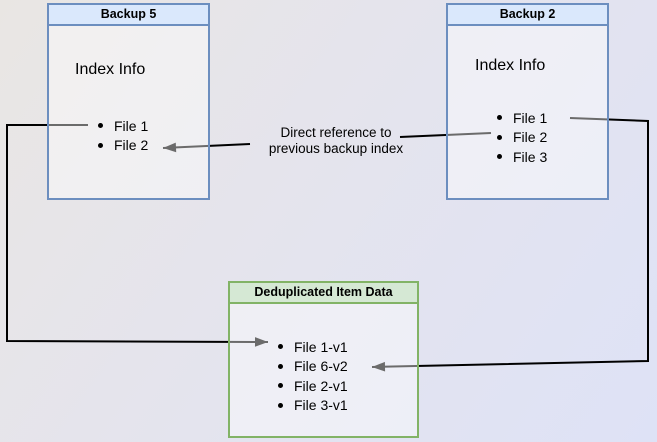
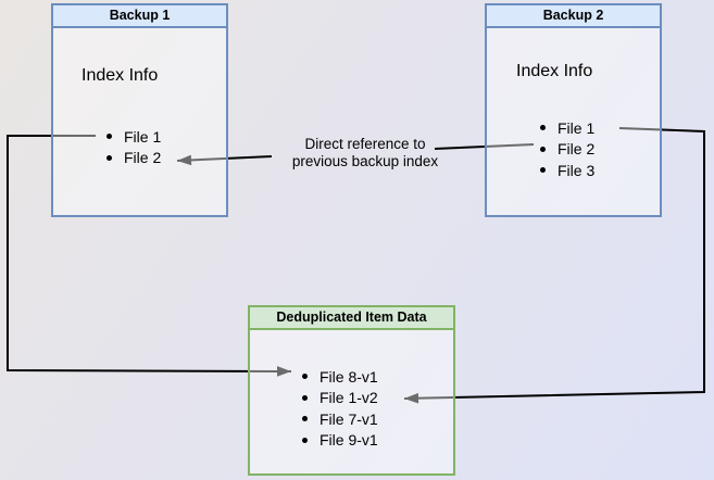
- Backup 5
+ Backup 1
  Index Info
  File 1
  File 2
  Backup 2
  Index Info
  File 1
  File 2
  File 3
  Deduplicated Item Data
- File 1-v1
+ File 8-v1
- File 6-v2
+ File 1-v2
- File 2-v1
+ File 7-v1
- File 3-v1
+ File 9-v1
  Direct reference to
  previous backup index
